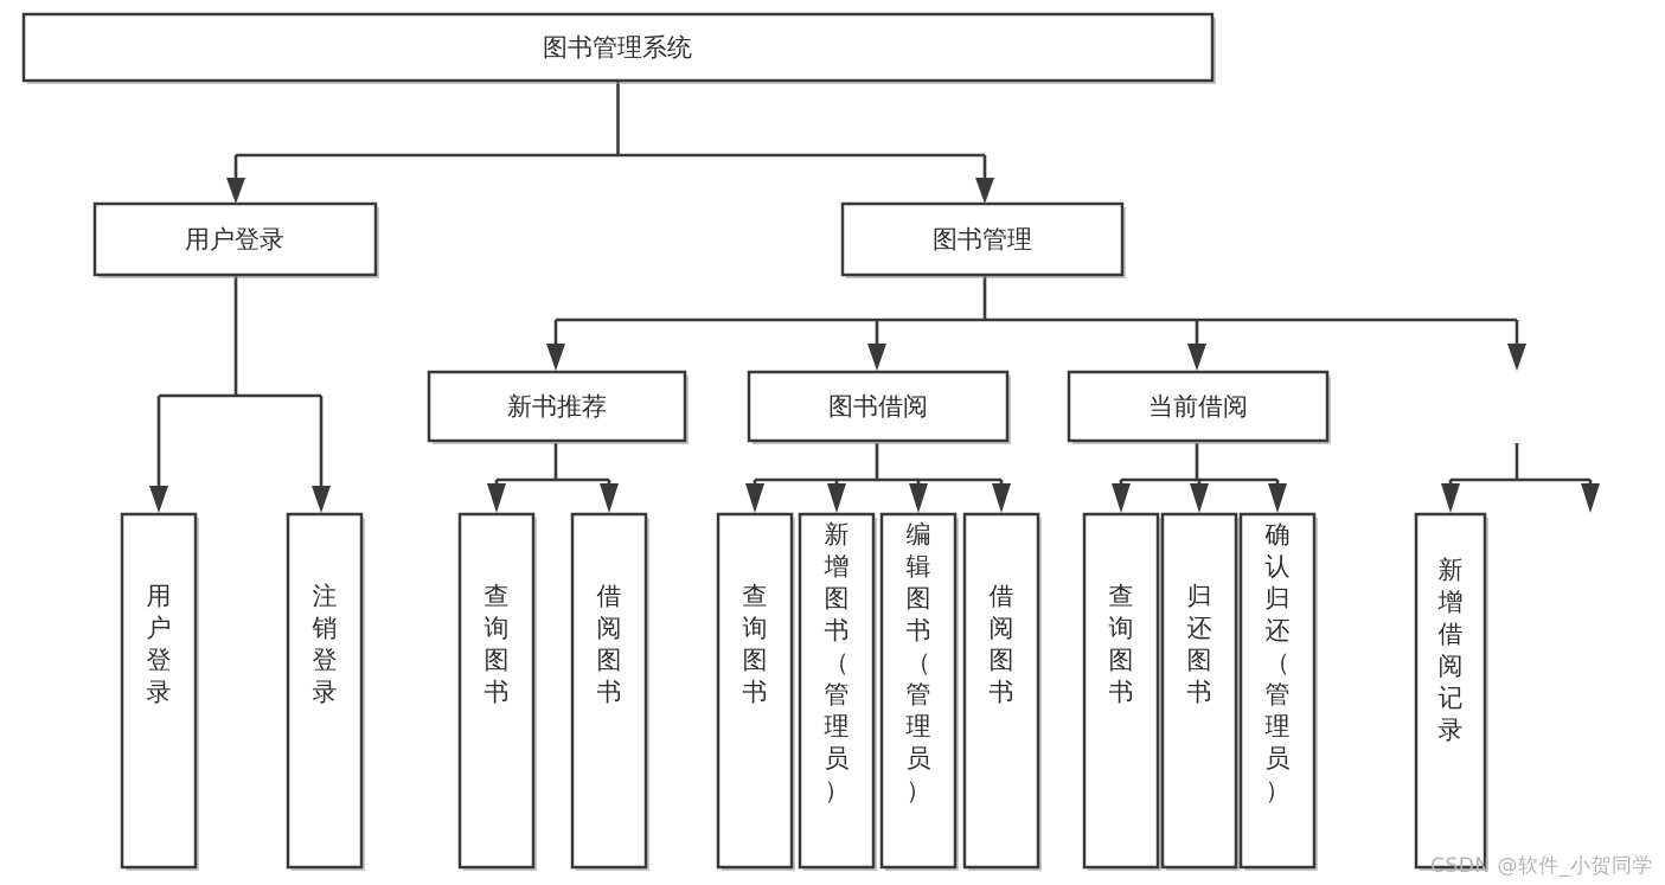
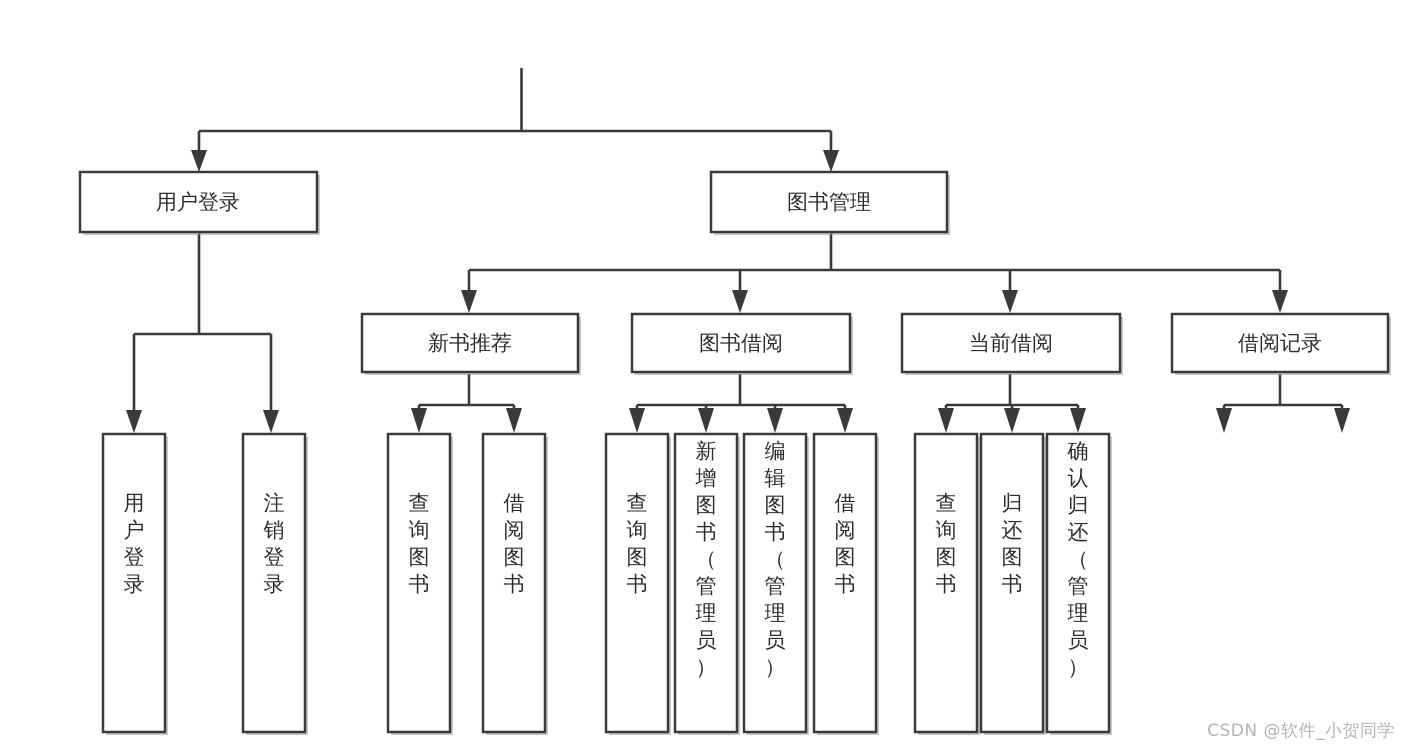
- 图书管理系统
  用户登录
  图书管理
  新书推荐
  图书借阅
  当前借阅
+ 借阅记录
  用户登录
  注销登录
  查询图书
  借阅图书
  查询图书
  新增图书（管理员）
  编辑图书（管理员）
  借阅图书
  查询图书
  归还图书
  确认归还（管理员）
- 新增借阅记录
  CSDN @软件_小贺同学
